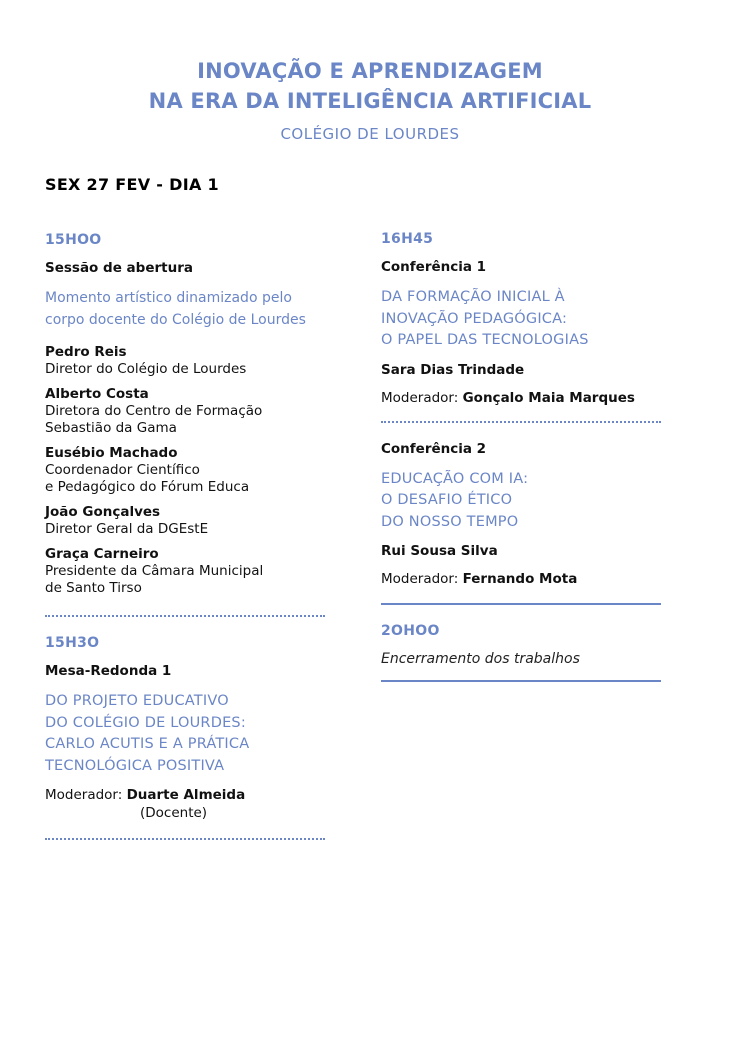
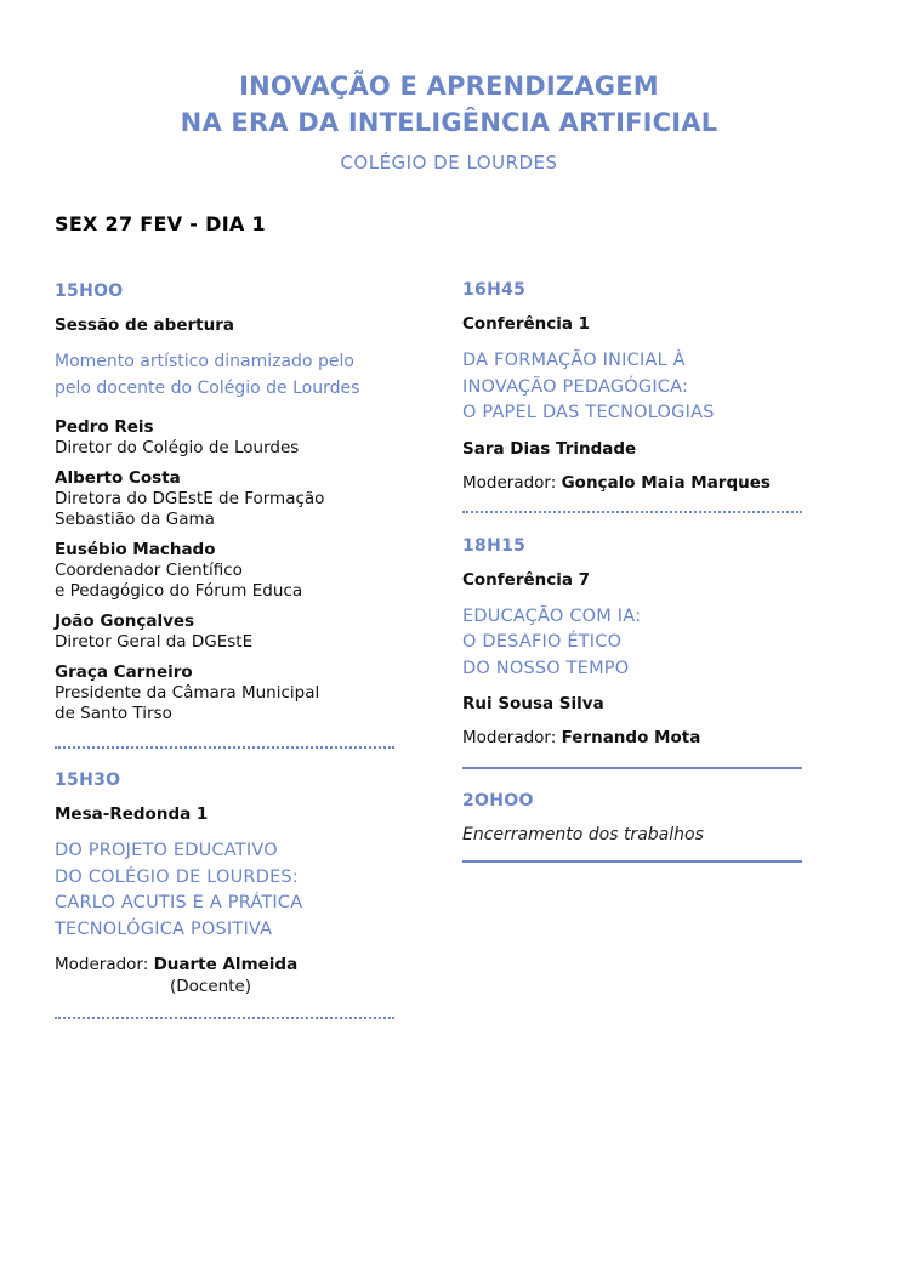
  INOVAÇÃO E APRENDIZAGEM
  NA ERA DA INTELIGÊNCIA ARTIFICIAL
  COLÉGIO DE LOURDES
  SEX 27 FEV - DIA 1
  15HOO
  Sessão de abertura
  Momento artístico dinamizado pelo
- corpo docente do Colégio de Lourdes
+ pelo docente do Colégio de Lourdes
  Pedro Reis
  Diretor do Colégio de Lourdes
  Alberto Costa
- Diretora do Centro de Formação
+ Diretora do DGEstE de Formação
  Sebastião da Gama
  Eusébio Machado
  Coordenador Científico
  e Pedagógico do Fórum Educa
  João Gonçalves
  Diretor Geral da DGEstE
  Graça Carneiro
  Presidente da Câmara Municipal
  de Santo Tirso
  15H3O
  Mesa-Redonda 1
  DO PROJETO EDUCATIVO
  DO COLÉGIO DE LOURDES:
  CARLO ACUTIS E A PRÁTICA
  TECNOLÓGICA POSITIVA
  Moderador: Duarte Almeida
  (Docente)
  16H45
  Conferência 1
  DA FORMAÇÃO INICIAL À
  INOVAÇÃO PEDAGÓGICA:
  O PAPEL DAS TECNOLOGIAS
  Sara Dias Trindade
  Moderador: Gonçalo Maia Marques
+ 18H15
- Conferência 2
+ Conferência 7
  EDUCAÇÃO COM IA:
  O DESAFIO ÉTICO
  DO NOSSO TEMPO
  Rui Sousa Silva
  Moderador: Fernando Mota
  2OHOO
  Encerramento dos trabalhos
